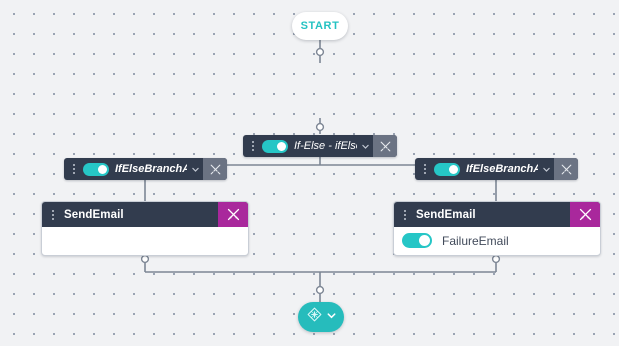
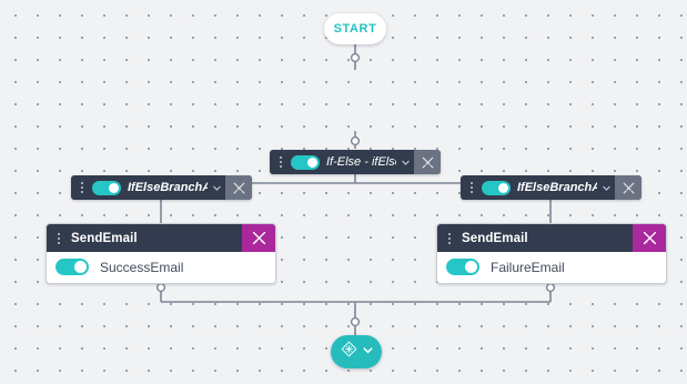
  START
  If-Else - ifEls
  IfElseBranchA
  IfElseBranchA
  SendEmail
+ SuccessEmail
  SendEmail
  FailureEmail
